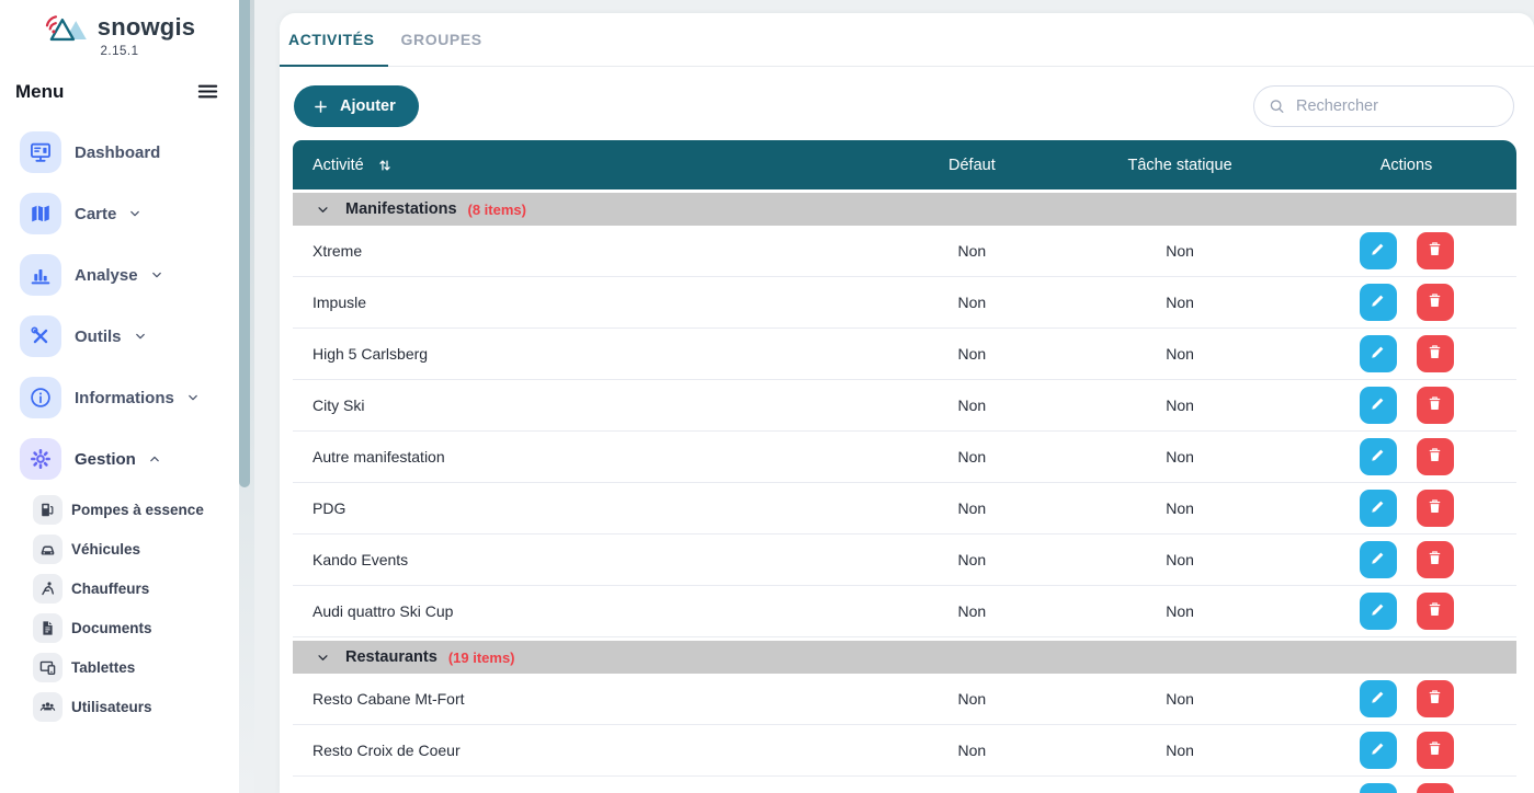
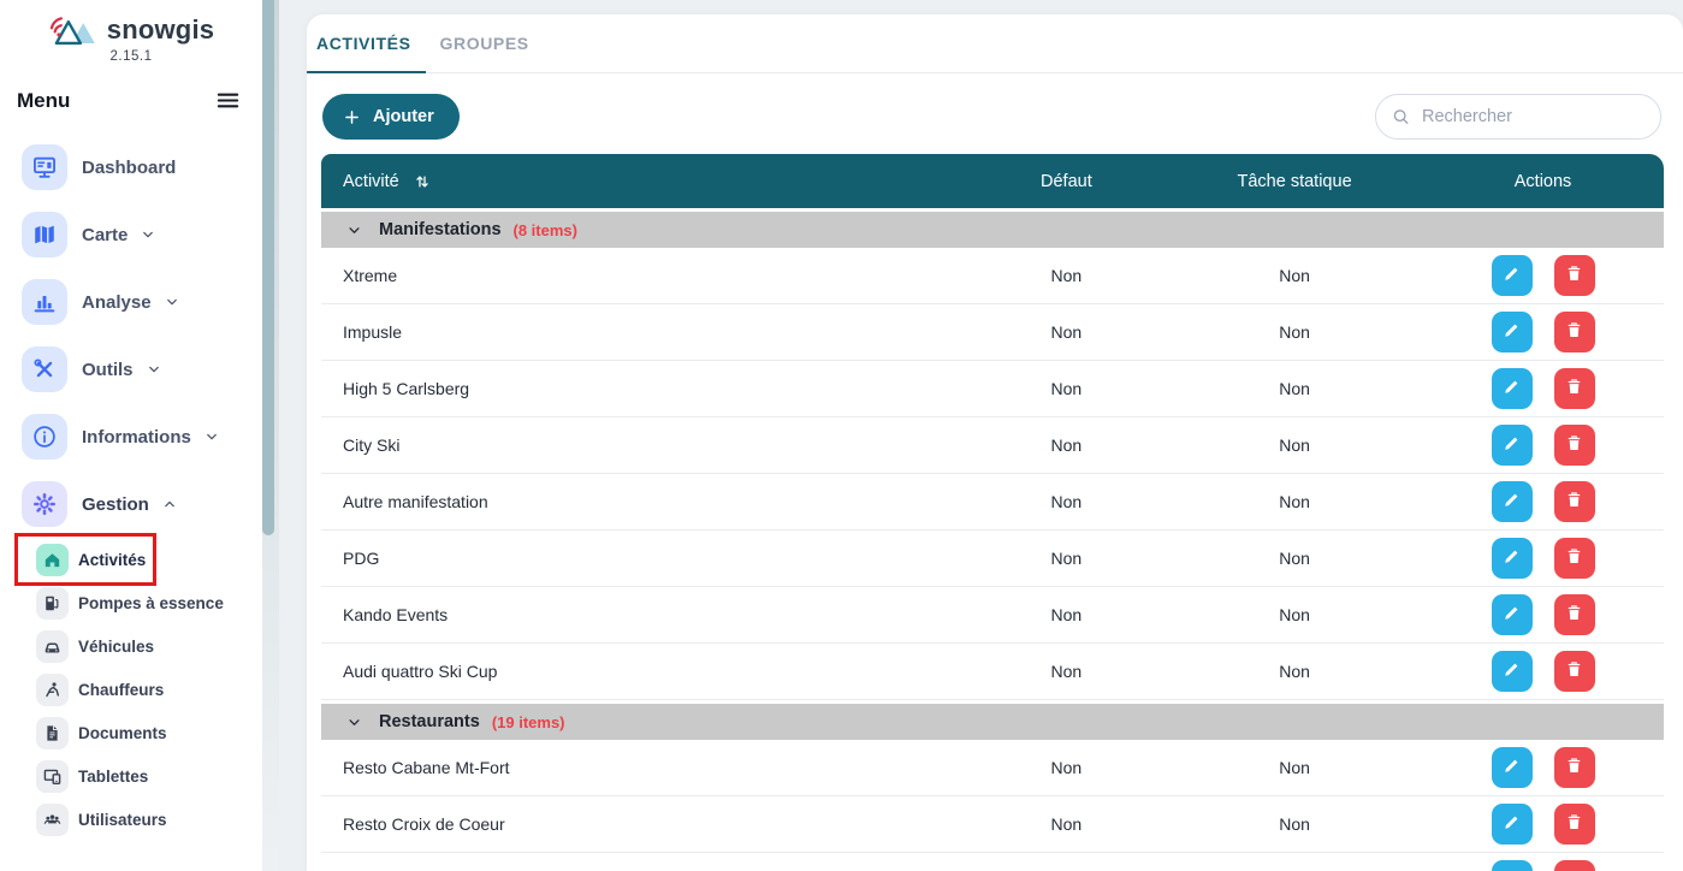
  snowgis
  2.15.1
  Menu
  Dashboard
  Carte
  Analyse
  Outils
  Informations
  Gestion
+ Activités
  Pompes à essence
  Véhicules
  Chauffeurs
  Documents
  Tablettes
  Utilisateurs
  ACTIVITÉS
  GROUPES
  Ajouter
  Rechercher
  Activité
  Défaut
  Tâche statique
  Actions
  Manifestations
  (8 items)
  Xtreme
  Non
  Non
  Impusle
  Non
  Non
  High 5 Carlsberg
  Non
  Non
  City Ski
  Non
  Non
  Autre manifestation
  Non
  Non
  PDG
  Non
  Non
  Kando Events
  Non
  Non
  Audi quattro Ski Cup
  Non
  Non
  Restaurants
  (19 items)
  Resto Cabane Mt-Fort
  Non
  Non
  Resto Croix de Coeur
  Non
  Non
